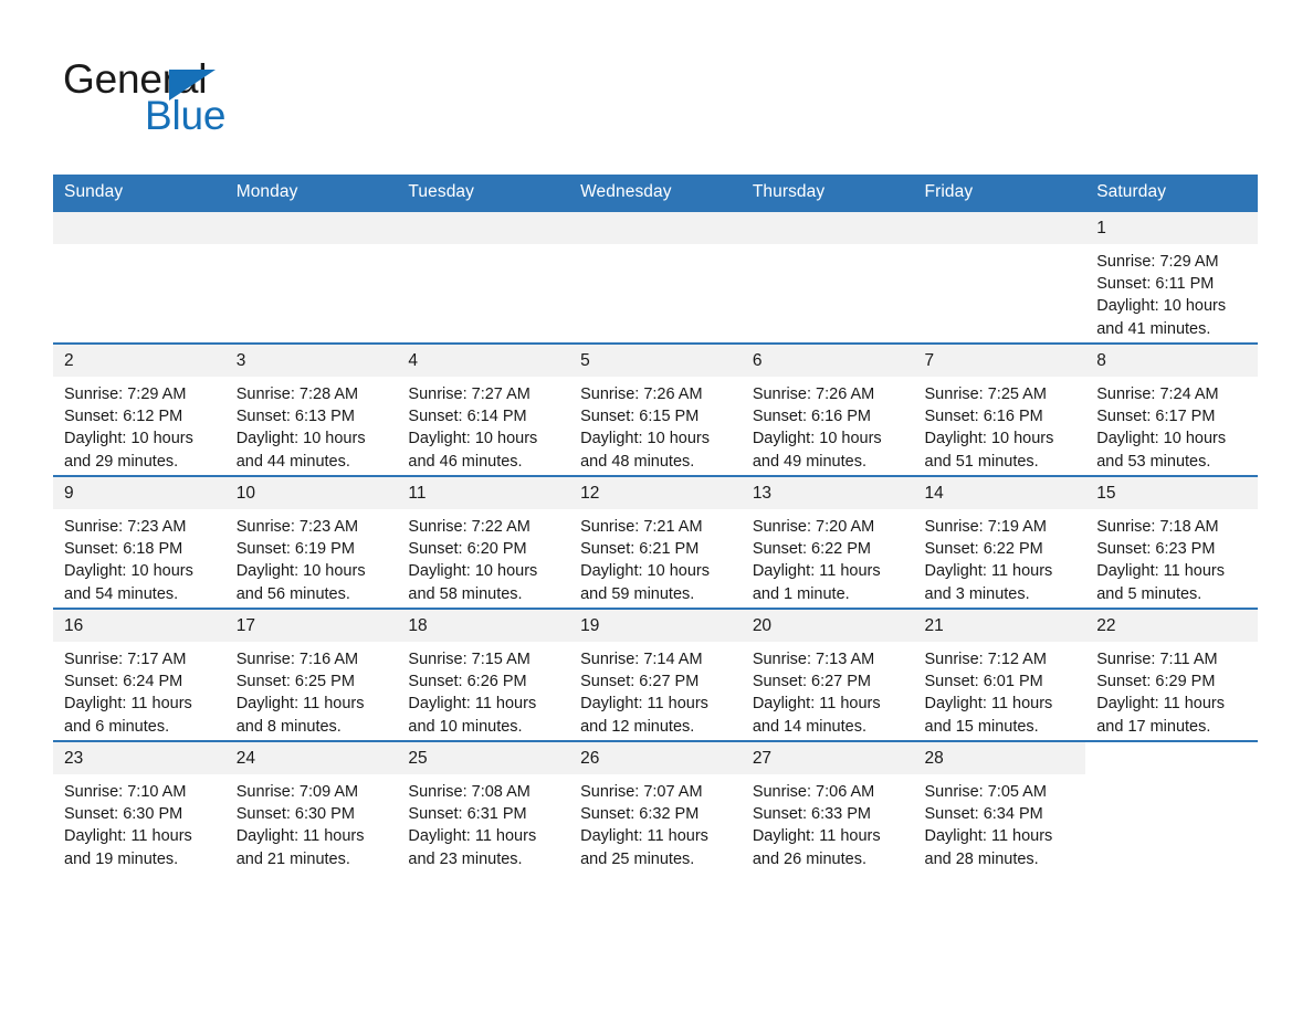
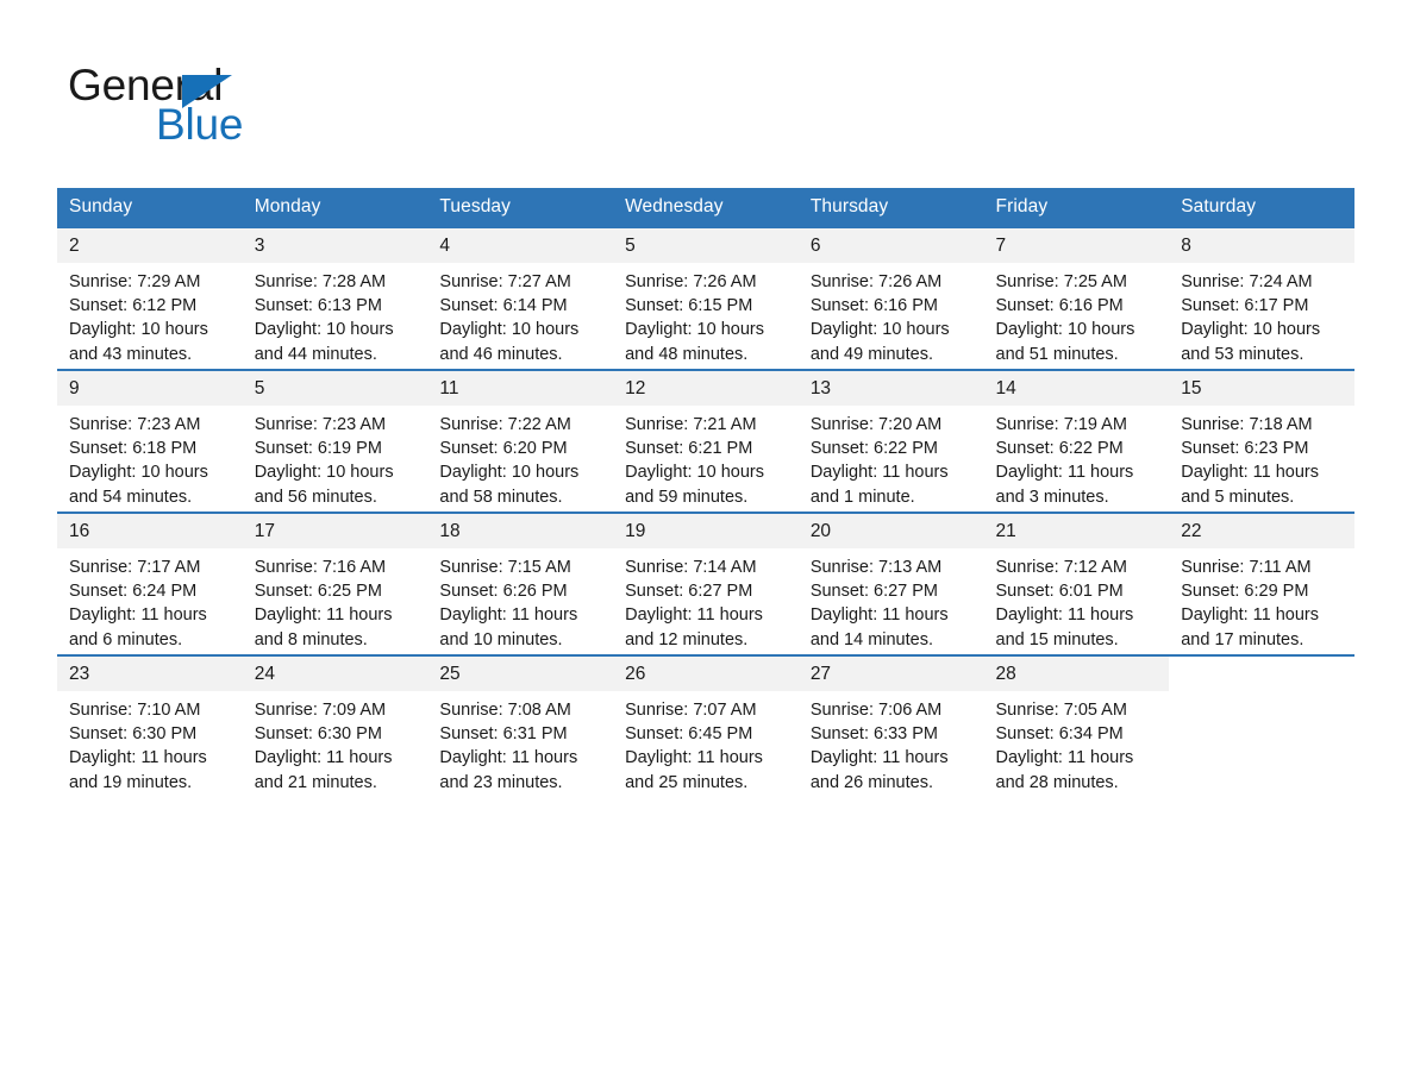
  General
  Blue
  Sunday	Monday	Tuesday	Wednesday	Thursday	Friday	Saturday
- 						1Sunrise: 7:29 AMSunset: 6:11 PMDaylight: 10 hours and 41 minutes.
- 2Sunrise: 7:29 AMSunset: 6:12 PMDaylight: 10 hours and 29 minutes.	3Sunrise: 7:28 AMSunset: 6:13 PMDaylight: 10 hours and 44 minutes.	4Sunrise: 7:27 AMSunset: 6:14 PMDaylight: 10 hours and 46 minutes.	5Sunrise: 7:26 AMSunset: 6:15 PMDaylight: 10 hours and 48 minutes.	6Sunrise: 7:26 AMSunset: 6:16 PMDaylight: 10 hours and 49 minutes.	7Sunrise: 7:25 AMSunset: 6:16 PMDaylight: 10 hours and 51 minutes.	8Sunrise: 7:24 AMSunset: 6:17 PMDaylight: 10 hours and 53 minutes.
+ 2Sunrise: 7:29 AMSunset: 6:12 PMDaylight: 10 hours and 43 minutes.	3Sunrise: 7:28 AMSunset: 6:13 PMDaylight: 10 hours and 44 minutes.	4Sunrise: 7:27 AMSunset: 6:14 PMDaylight: 10 hours and 46 minutes.	5Sunrise: 7:26 AMSunset: 6:15 PMDaylight: 10 hours and 48 minutes.	6Sunrise: 7:26 AMSunset: 6:16 PMDaylight: 10 hours and 49 minutes.	7Sunrise: 7:25 AMSunset: 6:16 PMDaylight: 10 hours and 51 minutes.	8Sunrise: 7:24 AMSunset: 6:17 PMDaylight: 10 hours and 53 minutes.
- 9Sunrise: 7:23 AMSunset: 6:18 PMDaylight: 10 hours and 54 minutes.	10Sunrise: 7:23 AMSunset: 6:19 PMDaylight: 10 hours and 56 minutes.	11Sunrise: 7:22 AMSunset: 6:20 PMDaylight: 10 hours and 58 minutes.	12Sunrise: 7:21 AMSunset: 6:21 PMDaylight: 10 hours and 59 minutes.	13Sunrise: 7:20 AMSunset: 6:22 PMDaylight: 11 hours and 1 minute.	14Sunrise: 7:19 AMSunset: 6:22 PMDaylight: 11 hours and 3 minutes.	15Sunrise: 7:18 AMSunset: 6:23 PMDaylight: 11 hours and 5 minutes.
+ 9Sunrise: 7:23 AMSunset: 6:18 PMDaylight: 10 hours and 54 minutes.	5Sunrise: 7:23 AMSunset: 6:19 PMDaylight: 10 hours and 56 minutes.	11Sunrise: 7:22 AMSunset: 6:20 PMDaylight: 10 hours and 58 minutes.	12Sunrise: 7:21 AMSunset: 6:21 PMDaylight: 10 hours and 59 minutes.	13Sunrise: 7:20 AMSunset: 6:22 PMDaylight: 11 hours and 1 minute.	14Sunrise: 7:19 AMSunset: 6:22 PMDaylight: 11 hours and 3 minutes.	15Sunrise: 7:18 AMSunset: 6:23 PMDaylight: 11 hours and 5 minutes.
  16Sunrise: 7:17 AMSunset: 6:24 PMDaylight: 11 hours and 6 minutes.	17Sunrise: 7:16 AMSunset: 6:25 PMDaylight: 11 hours and 8 minutes.	18Sunrise: 7:15 AMSunset: 6:26 PMDaylight: 11 hours and 10 minutes.	19Sunrise: 7:14 AMSunset: 6:27 PMDaylight: 11 hours and 12 minutes.	20Sunrise: 7:13 AMSunset: 6:27 PMDaylight: 11 hours and 14 minutes.	21Sunrise: 7:12 AMSunset: 6:01 PMDaylight: 11 hours and 15 minutes.	22Sunrise: 7:11 AMSunset: 6:29 PMDaylight: 11 hours and 17 minutes.
- 23Sunrise: 7:10 AMSunset: 6:30 PMDaylight: 11 hours and 19 minutes.	24Sunrise: 7:09 AMSunset: 6:30 PMDaylight: 11 hours and 21 minutes.	25Sunrise: 7:08 AMSunset: 6:31 PMDaylight: 11 hours and 23 minutes.	26Sunrise: 7:07 AMSunset: 6:32 PMDaylight: 11 hours and 25 minutes.	27Sunrise: 7:06 AMSunset: 6:33 PMDaylight: 11 hours and 26 minutes.	28Sunrise: 7:05 AMSunset: 6:34 PMDaylight: 11 hours and 28 minutes.
+ 23Sunrise: 7:10 AMSunset: 6:30 PMDaylight: 11 hours and 19 minutes.	24Sunrise: 7:09 AMSunset: 6:30 PMDaylight: 11 hours and 21 minutes.	25Sunrise: 7:08 AMSunset: 6:31 PMDaylight: 11 hours and 23 minutes.	26Sunrise: 7:07 AMSunset: 6:45 PMDaylight: 11 hours and 25 minutes.	27Sunrise: 7:06 AMSunset: 6:33 PMDaylight: 11 hours and 26 minutes.	28Sunrise: 7:05 AMSunset: 6:34 PMDaylight: 11 hours and 28 minutes.
